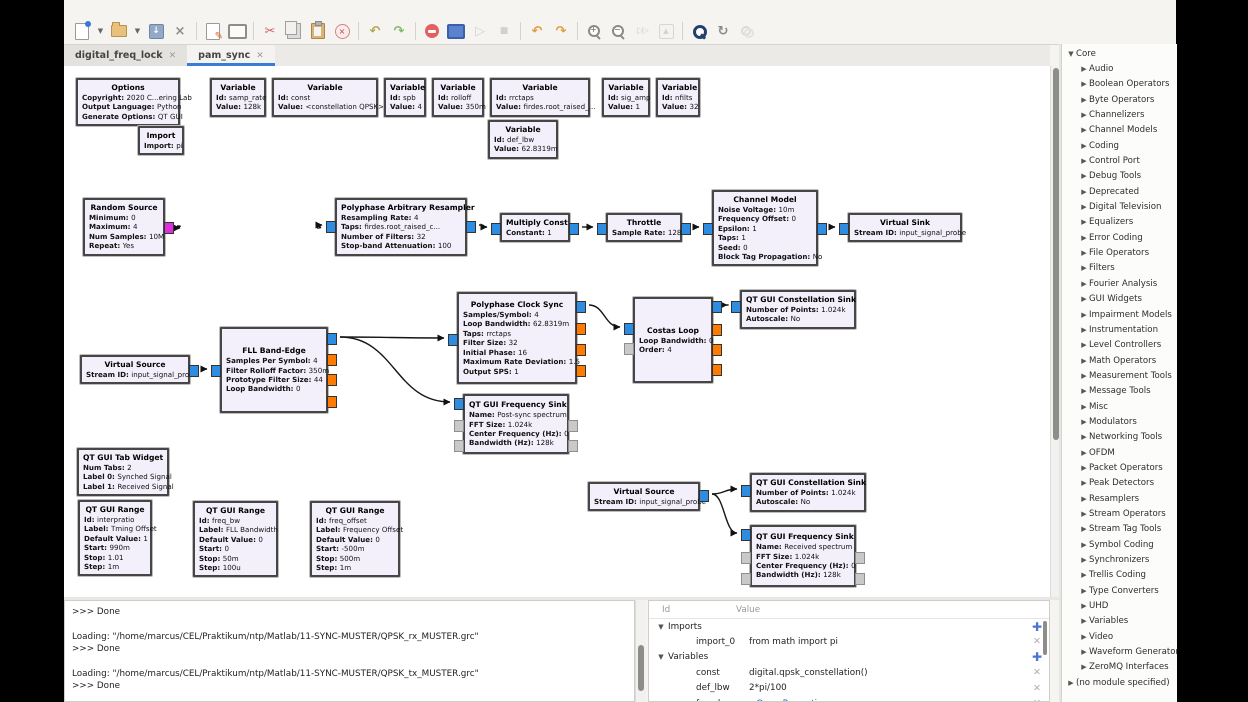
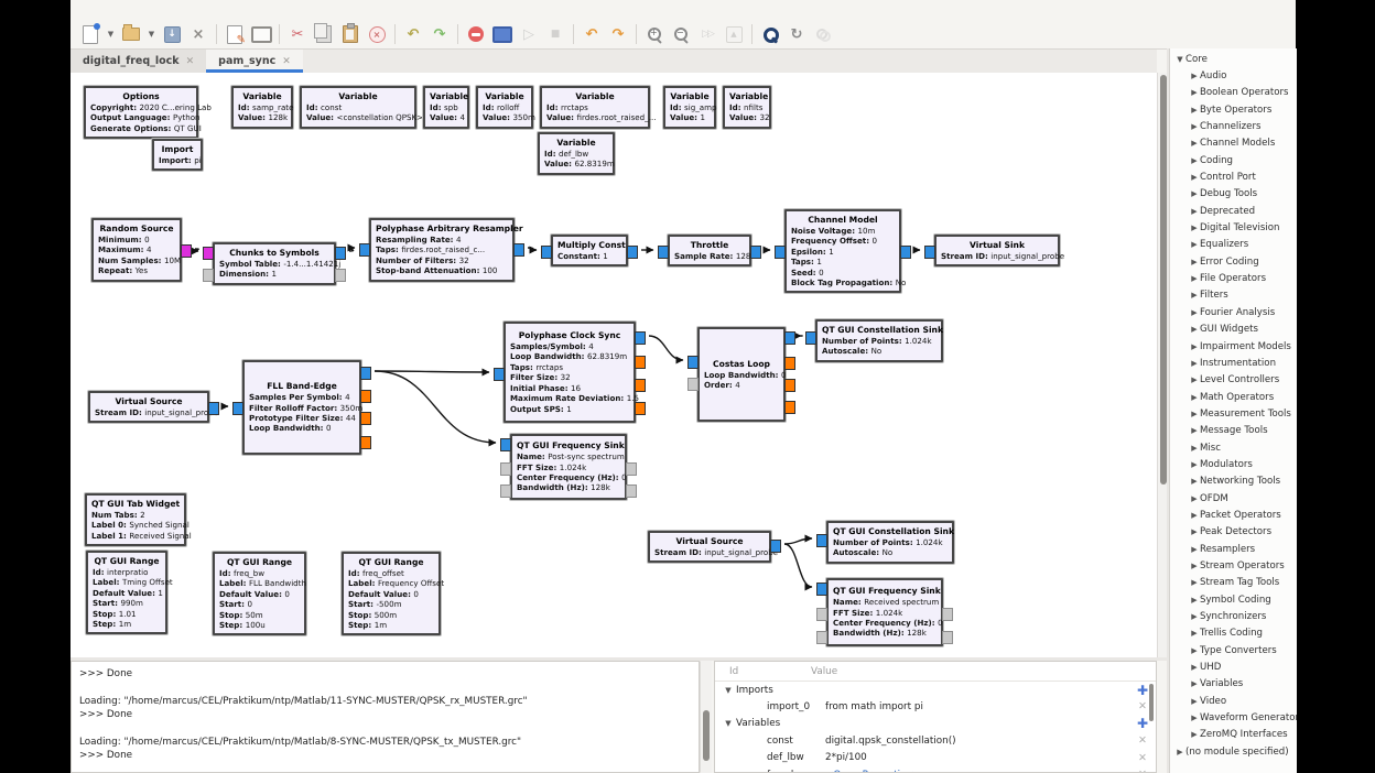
  ▼
  ▼
  ↓
  ×
  ✎
  ✂
  ×
  ↶
  ↷
  ▷
  ■
  ↶
  ↷
  +
  −
  ▷▷
  ▲
  ↻
  digital_freq_lock
  ✕
  pam_sync
  ✕
  Options
  Copyright: 2020 C...ering Lab
  Output Language: Python
  Generate Options: QT GUI
  Variable
  Id: samp_rate
  Value: 128k
  Variable
  Id: const
  Value: <constellation QPSK>
  Variable
  Id: spb
  Value: 4
  Variable
  Id: rolloff
  Value: 350m
  Variable
  Id: rrctaps
  Value: firdes.root_raised_...
  Variable
  Id: sig_amp
  Value: 1
  Variable
  Id: nfilts
  Value: 32
  Import
  Import: pi
  Variable
  Id: def_lbw
  Value: 62.8319m
  Random Source
  Minimum: 0
  Maximum: 4
  Num Samples: 10M
  Repeat: Yes
+ Chunks to Symbols
+ Symbol Table: -1.4...1.41421j
+ Dimension: 1
  Polyphase Arbitrary Resampler
  Resampling Rate: 4
  Taps: firdes.root_raised_c...
  Number of Filters: 32
  Stop-band Attenuation: 100
  Multiply Const
  Constant: 1
  Throttle
  Sample Rate: 128
  Channel Model
  Noise Voltage: 10m
  Frequency Offset: 0
  Epsilon: 1
  Taps: 1
  Seed: 0
  Block Tag Propagation: No
  Virtual Sink
  Stream ID: input_signal_probe
  Virtual Source
  Stream ID: input_signal_pro
  FLL Band-Edge
  Samples Per Symbol: 4
  Filter Rolloff Factor: 350m
  Prototype Filter Size: 44
  Loop Bandwidth: 0
  Polyphase Clock Sync
  Samples/Symbol: 4
  Loop Bandwidth: 62.8319m
  Taps: rrctaps
  Filter Size: 32
  Initial Phase: 16
  Maximum Rate Deviation: 1.5
  Output SPS: 1
  Costas Loop
  Loop Bandwidth: 0
  Order: 4
  QT GUI Constellation Sink
  Number of Points: 1.024k
  Autoscale: No
  QT GUI Frequency Sink
  Name: Post-sync spectrum
  FFT Size: 1.024k
  Center Frequency (Hz): 0
  Bandwidth (Hz): 128k
  QT GUI Tab Widget
  Num Tabs: 2
  Label 0: Synched Signal
  Label 1: Received Signal
  QT GUI Range
  Id: interpratio
  Label: Tming Offset
  Default Value: 1
  Start: 990m
  Stop: 1.01
  Step: 1m
  QT GUI Range
  Id: freq_bw
  Label: FLL Bandwidth
  Default Value: 0
  Start: 0
  Stop: 50m
  Step: 100u
  QT GUI Range
  Id: freq_offset
  Label: Frequency Offset
  Default Value: 0
  Start: -500m
  Stop: 500m
  Step: 1m
  Virtual Source
  Stream ID: input_signal_pro
  QT GUI Constellation Sink
  Number of Points: 1.024k
  Autoscale: No
  QT GUI Frequency Sink
  Name: Received spectrum
  FFT Size: 1.024k
  Center Frequency (Hz): 0
  Bandwidth (Hz): 128k
  ▼
  Core
  ▶
  Audio
  ▶
  Boolean Operators
  ▶
  Byte Operators
  ▶
  Channelizers
  ▶
  Channel Models
  ▶
  Coding
  ▶
  Control Port
  ▶
  Debug Tools
  ▶
  Deprecated
  ▶
  Digital Television
  ▶
  Equalizers
  ▶
  Error Coding
  ▶
  File Operators
  ▶
  Filters
  ▶
  Fourier Analysis
  ▶
  GUI Widgets
  ▶
  Impairment Models
  ▶
  Instrumentation
  ▶
  Level Controllers
  ▶
  Math Operators
  ▶
  Measurement Tools
  ▶
  Message Tools
  ▶
  Misc
  ▶
  Modulators
  ▶
  Networking Tools
  ▶
  OFDM
  ▶
  Packet Operators
  ▶
  Peak Detectors
  ▶
  Resamplers
  ▶
  Stream Operators
  ▶
  Stream Tag Tools
  ▶
  Symbol Coding
  ▶
  Synchronizers
  ▶
  Trellis Coding
  ▶
  Type Converters
  ▶
  UHD
  ▶
  Variables
  ▶
  Video
  ▶
  Waveform Generato
  ▶
  ZeroMQ Interfaces
  ▶
  (no module specified)
  >>> Done
  Loading: "/home/marcus/CEL/Praktikum/ntp/Matlab/11-SYNC-MUSTER/QPSK_rx_MUSTER.grc"
  >>> Done
- Loading: "/home/marcus/CEL/Praktikum/ntp/Matlab/11-SYNC-MUSTER/QPSK_tx_MUSTER.grc"
+ Loading: "/home/marcus/CEL/Praktikum/ntp/Matlab/8-SYNC-MUSTER/QPSK_tx_MUSTER.grc"
  >>> Done
  Id
  Value
  ▼
  Imports
  ✚
  import_0
  from math import pi
  ✕
  ▼
  Variables
  ✚
  const
  digital.qpsk_constellation()
  ✕
  def_lbw
  2*pi/100
  ✕
